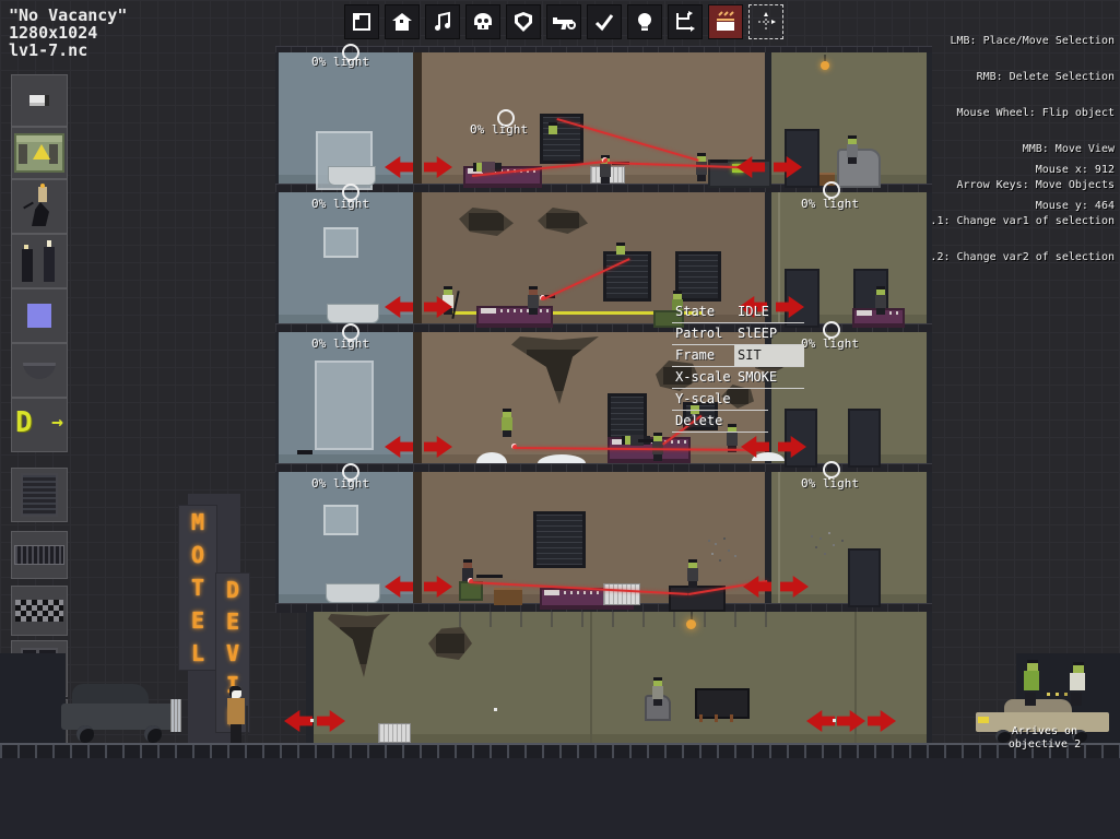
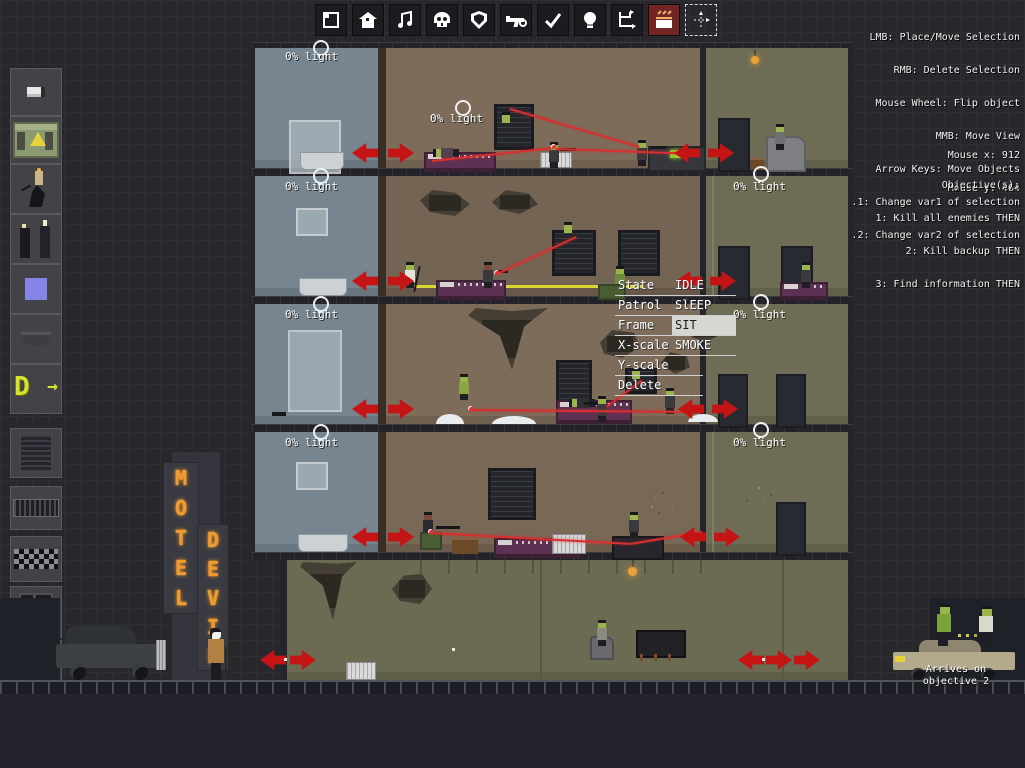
- "No Vacancy"
- 1280x1024
- lv1-7.nc
  LMB: Place/Move Selection
  RMB: Delete Selection
  Mouse Wheel: Flip object
  MMB: Move View
  Arrow Keys: Move Objects
  .1: Change var1 of selection
  .2: Change var2 of selection
  Mouse x: 912
  Mouse y: 464
+ Objective(s):
+ 1: Kill all enemies THEN
+ 2: Kill backup THEN
+ 3: Find information THEN
  D
  →
  M
  O
  T
  E
  L
  D
  E
  V
  I
  0% light
  0% light
  0% light
  0% light
  0% light
  0% light
  0% light
  0% light
  Arrives on
  objective 2
  State
  Patrol
  Frame
  X-scale
  Y-scale
  Delete
  IDLE
  SlEEP
  SIT
  SMOKE
